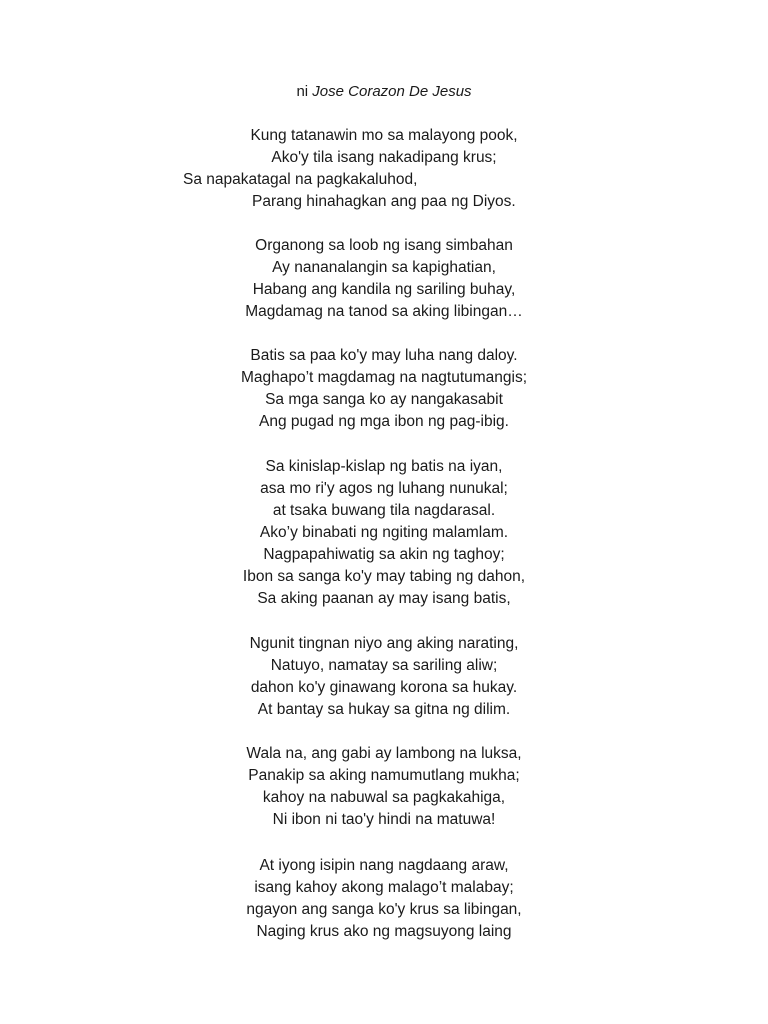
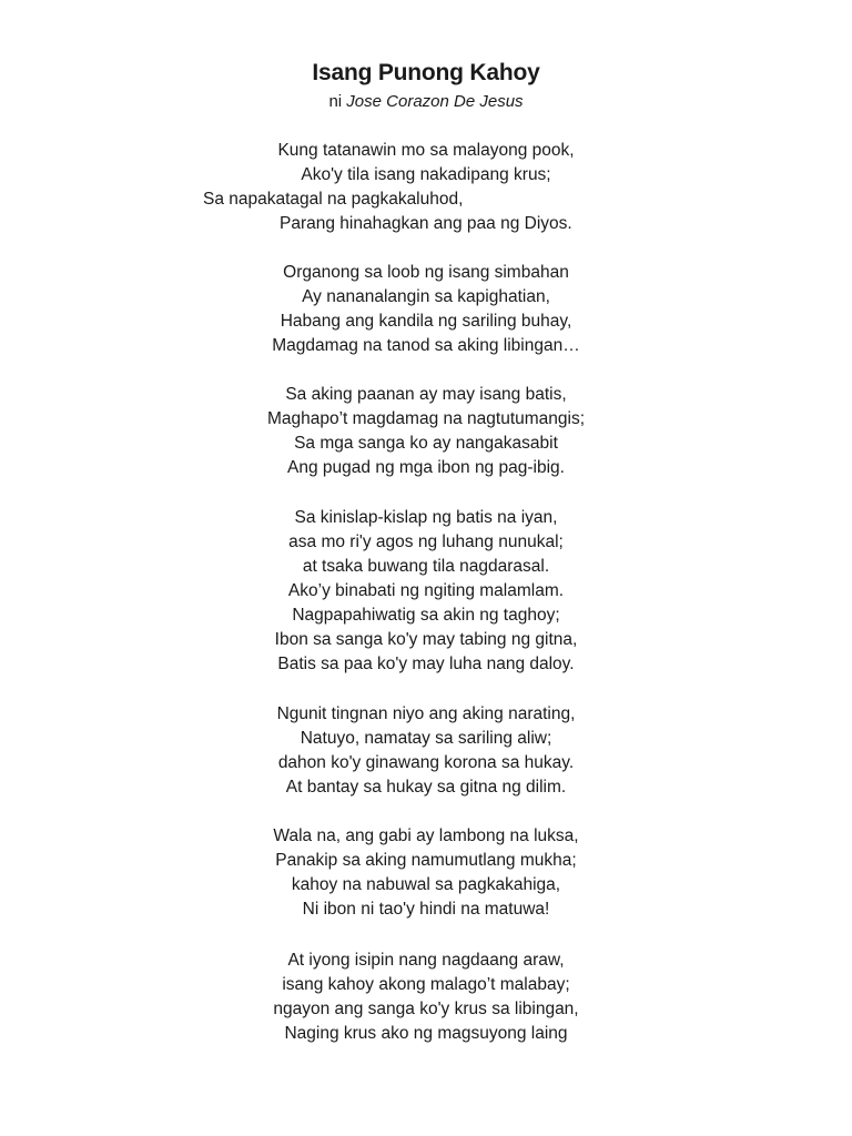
+ Isang Punong Kahoy
  ni Jose Corazon De Jesus
  Kung tatanawin mo sa malayong pook,
  Ako'y tila isang nakadipang krus;
  Sa napakatagal na pagkakaluhod,
  Parang hinahagkan ang paa ng Diyos.
  Organong sa loob ng isang simbahan
  Ay nananalangin sa kapighatian,
  Habang ang kandila ng sariling buhay,
  Magdamag na tanod sa aking libingan…
- Batis sa paa ko'y may luha nang daloy.
+ Sa aking paanan ay may isang batis,
  Maghapo’t magdamag na nagtutumangis;
  Sa mga sanga ko ay nangakasabit
  Ang pugad ng mga ibon ng pag-ibig.
  Sa kinislap-kislap ng batis na iyan,
  asa mo ri'y agos ng luhang nunukal;
  at tsaka buwang tila nagdarasal.
  Ako’y binabati ng ngiting malamlam.
  Nagpapahiwatig sa akin ng taghoy;
- Ibon sa sanga ko'y may tabing ng dahon,
+ Ibon sa sanga ko'y may tabing ng gitna,
- Sa aking paanan ay may isang batis,
+ Batis sa paa ko'y may luha nang daloy.
  Ngunit tingnan niyo ang aking narating,
  Natuyo, namatay sa sariling aliw;
  dahon ko'y ginawang korona sa hukay.
  At bantay sa hukay sa gitna ng dilim.
  Wala na, ang gabi ay lambong na luksa,
  Panakip sa aking namumutlang mukha;
  kahoy na nabuwal sa pagkakahiga,
  Ni ibon ni tao'y hindi na matuwa!
  At iyong isipin nang nagdaang araw,
  isang kahoy akong malago’t malabay;
  ngayon ang sanga ko'y krus sa libingan,
  Naging krus ako ng magsuyong laing
